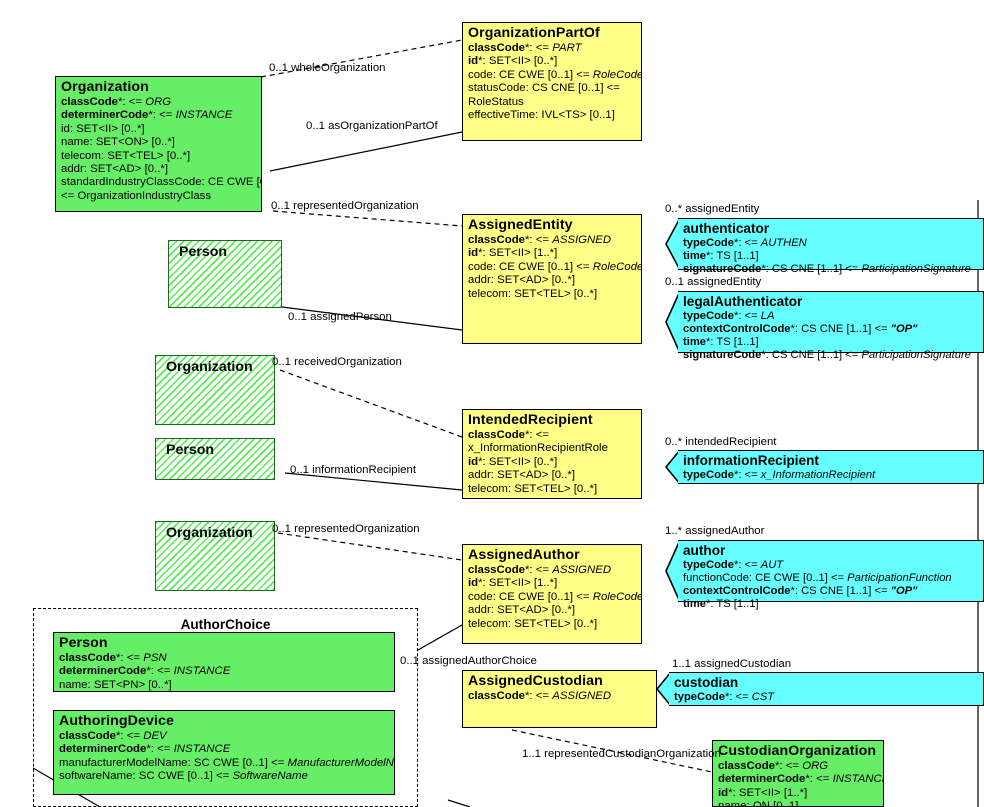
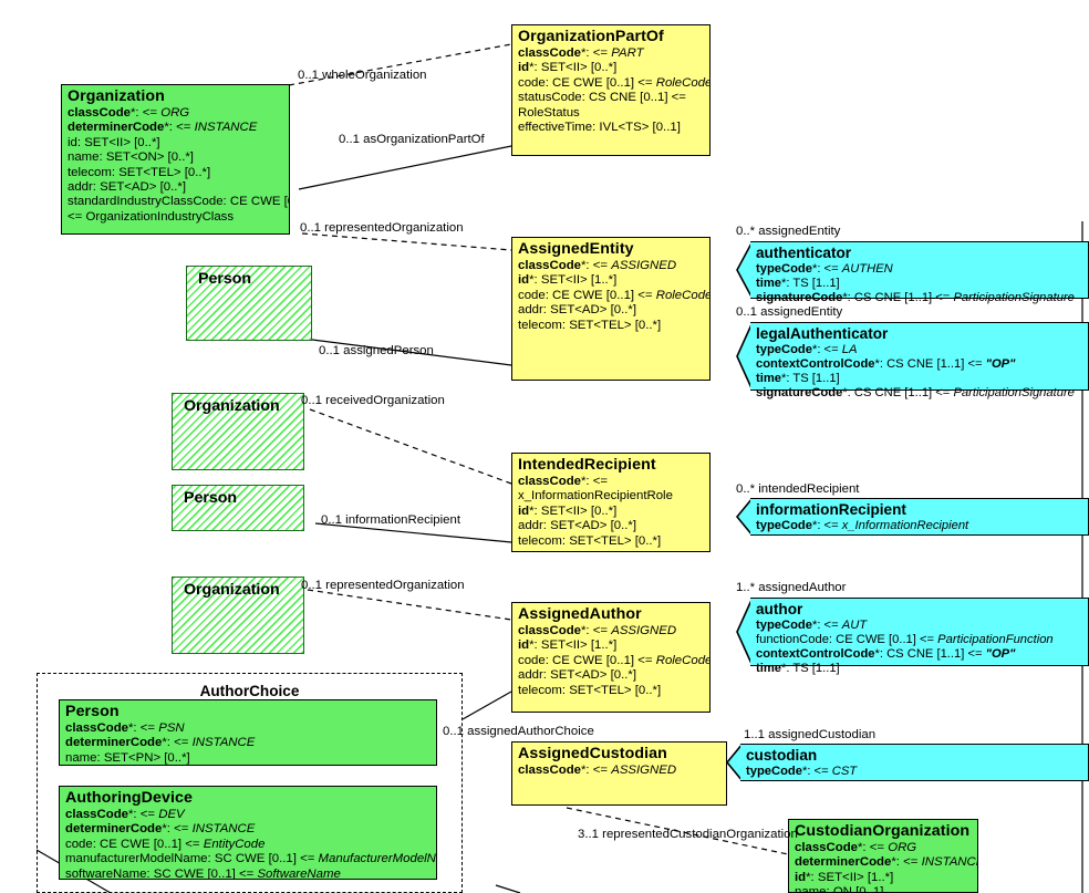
  OrganizationPartOf
  classCode*: <= PART
  id*: SET<II> [0..*]
  code: CE CWE [0..1] <= RoleCode
  statusCode: CS CNE [0..1] <=
  RoleStatus
  effectiveTime: IVL<TS> [0..1]
  AssignedEntity
  classCode*: <= ASSIGNED
  id*: SET<II> [1..*]
  code: CE CWE [0..1] <= RoleCode
  addr: SET<AD> [0..*]
  telecom: SET<TEL> [0..*]
  IntendedRecipient
  classCode*: <=
  x_InformationRecipientRole
  id*: SET<II> [0..*]
  addr: SET<AD> [0..*]
  telecom: SET<TEL> [0..*]
  AssignedAuthor
  classCode*: <= ASSIGNED
  id*: SET<II> [1..*]
  code: CE CWE [0..1] <= RoleCode
  addr: SET<AD> [0..*]
  telecom: SET<TEL> [0..*]
  AssignedCustodian
  classCode*: <= ASSIGNED
  Organization
  classCode*: <= ORG
  determinerCode*: <= INSTANCE
  id: SET<II> [0..*]
  name: SET<ON> [0..*]
  telecom: SET<TEL> [0..*]
  addr: SET<AD> [0..*]
  standardIndustryClassCode: CE CWE [
  <= OrganizationIndustryClass
  CustodianOrganization
  classCode*: <= ORG
  determinerCode*: <= INSTANC
  id*: SET<II> [1..*]
  name: ON [0..1]
  Person
  Organization
  Person
  Organization
  AuthorChoice
  Person
  classCode*: <= PSN
  determinerCode*: <= INSTANCE
  name: SET<PN> [0..*]
  AuthoringDevice
  classCode*: <= DEV
  determinerCode*: <= INSTANCE
+ code: CE CWE [0..1] <= EntityCode
  manufacturerModelName: SC CWE [0..1] <= ManufacturerModelN
  softwareName: SC CWE [0..1] <= SoftwareName
  0..* assignedEntity
  authenticator
  typeCode*: <= AUTHEN
  time*: TS [1..1]
  signatureCode*: CS CNE [1..1] <= ParticipationSignature
  0..1 assignedEntity
  legalAuthenticator
  typeCode*: <= LA
  contextControlCode*: CS CNE [1..1] <= "OP"
  time*: TS [1..1]
  signatureCode*: CS CNE [1..1] <= ParticipationSignature
  0..* intendedRecipient
  informationRecipient
  typeCode*: <= x_InformationRecipient
  1..* assignedAuthor
  author
  typeCode*: <= AUT
  functionCode: CE CWE [0..1] <= ParticipationFunction
  contextControlCode*: CS CNE [1..1] <= "OP"
  time*: TS [1..1]
  1..1 assignedCustodian
  custodian
  typeCode*: <= CST
  0..1 wholeOrganization
  0..1 asOrganizationPartOf
  0..1 representedOrganization
  0..1 assignedPerson
  0..1 receivedOrganization
  0..1 informationRecipient
  0..1 representedOrganization
  0..1 assignedAuthorChoice
- 1..1 representedCustodianOrganization
+ 3..1 representedCustodianOrganization
